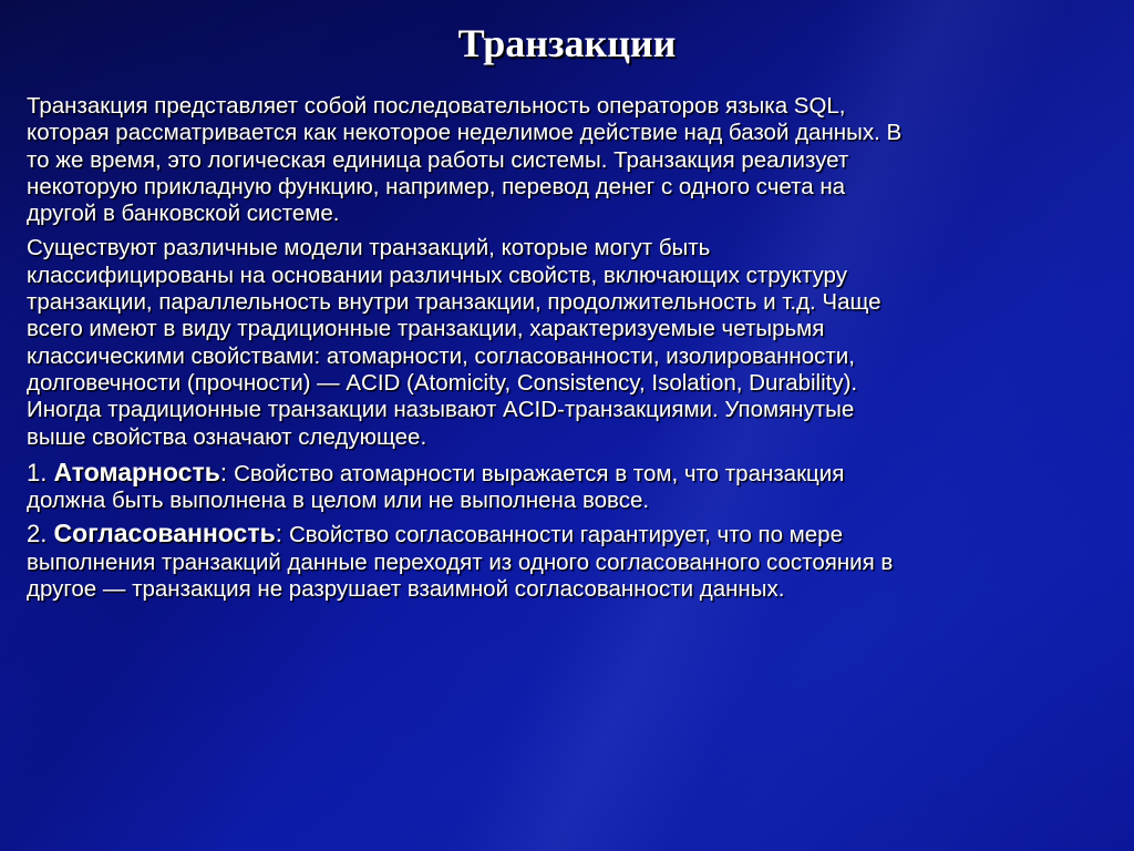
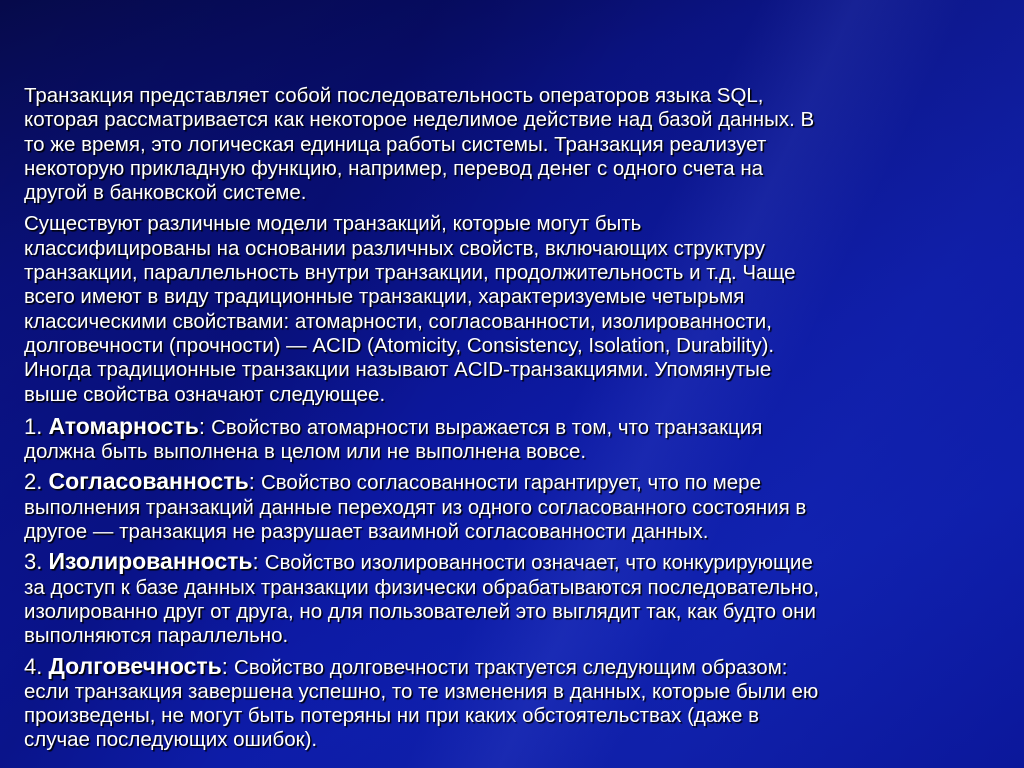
- Транзакции
  Транзакция представляет собой последовательность операторов языка SQL,
  которая рассматривается как некоторое неделимое действие над базой данных. В
  то же время, это логическая единица работы системы. Транзакция реализует
  некоторую прикладную функцию, например, перевод денег с одного счета на
  другой в банковской системе.
  Существуют различные модели транзакций, которые могут быть
  классифицированы на основании различных свойств, включающих структуру
  транзакции, параллельность внутри транзакции, продолжительность и т.д. Чаще
  всего имеют в виду традиционные транзакции, характеризуемые четырьмя
  классическими свойствами: атомарности, согласованности, изолированности,
  долговечности (прочности) — ACID (Atomicity, Consistency, Isolation, Durability).
  Иногда традиционные транзакции называют ACID-транзакциями. Упомянутые
  выше свойства означают следующее.
  1. Атомарность: Свойство атомарности выражается в том, что транзакция
  должна быть выполнена в целом или не выполнена вовсе.
  2. Согласованность: Свойство согласованности гарантирует, что по мере
  выполнения транзакций данные переходят из одного согласованного состояния в
  другое — транзакция не разрушает взаимной согласованности данных.
+ 3. Изолированность: Свойство изолированности означает, что конкурирующие
+ за доступ к базе данных транзакции физически обрабатываются последовательно,
+ изолированно друг от друга, но для пользователей это выглядит так, как будто они
+ выполняются параллельно.
+ 4. Долговечность: Свойство долговечности трактуется следующим образом:
+ если транзакция завершена успешно, то те изменения в данных, которые были ею
+ произведены, не могут быть потеряны ни при каких обстоятельствах (даже в
+ случае последующих ошибок).
